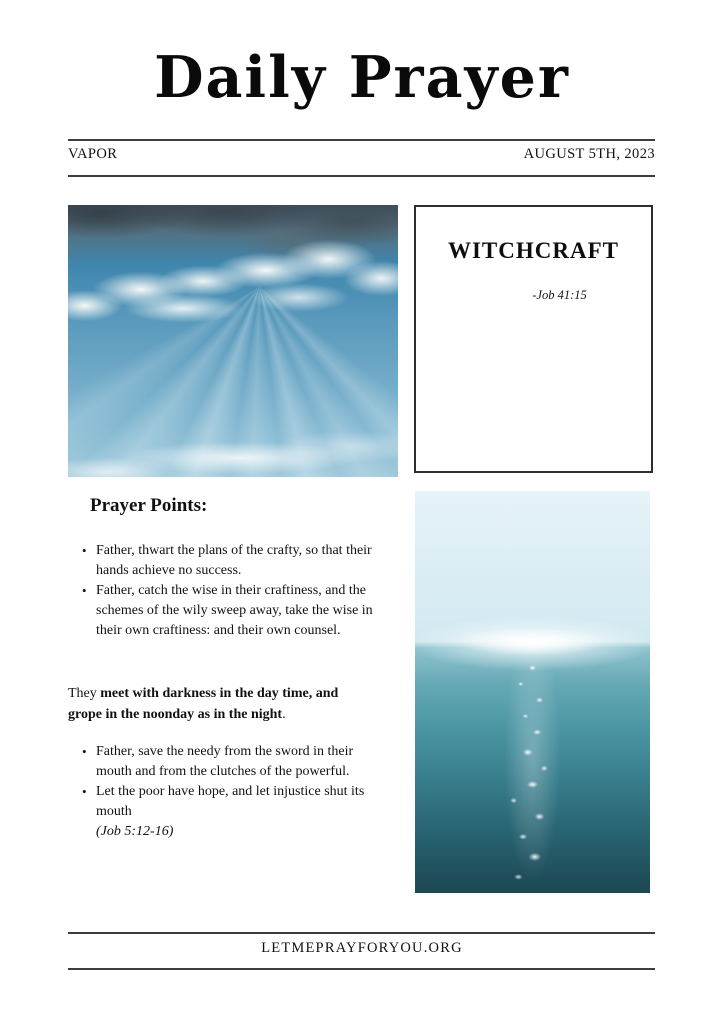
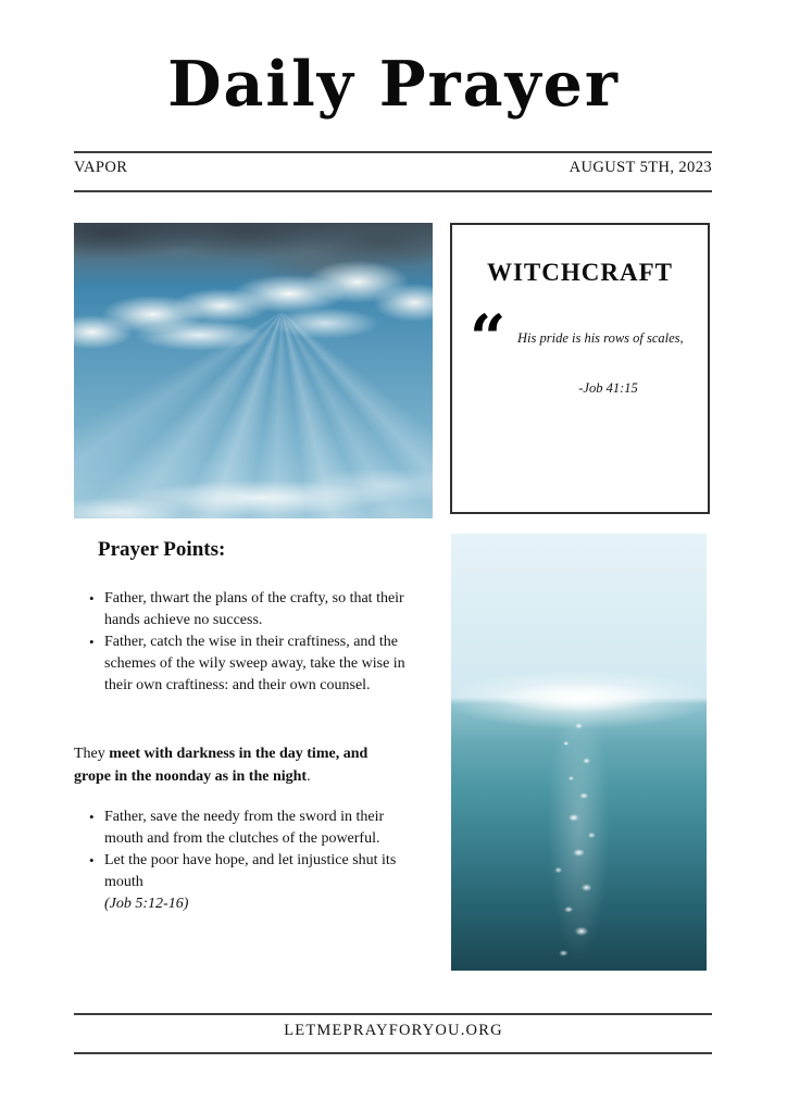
  Daily Prayer
  VAPOR
  AUGUST 5TH, 2023
  WITCHCRAFT
+ “
+ His pride is his rows of scales,
  -Job 41:15
  Prayer Points:
  Father, thwart the plans of the crafty, so that their hands achieve no success.
  Father, catch the wise in their craftiness, and the schemes of the wily sweep away, take the wise in their own craftiness: and their own counsel.
  They meet with darkness in the day time, and grope in the noonday as in the night.
  Father, save the needy from the sword in their mouth and from the clutches of the powerful.
  Let the poor have hope, and let injustice shut its mouth
  (Job 5:12-16)
  LETMEPRAYFORYOU.ORG
